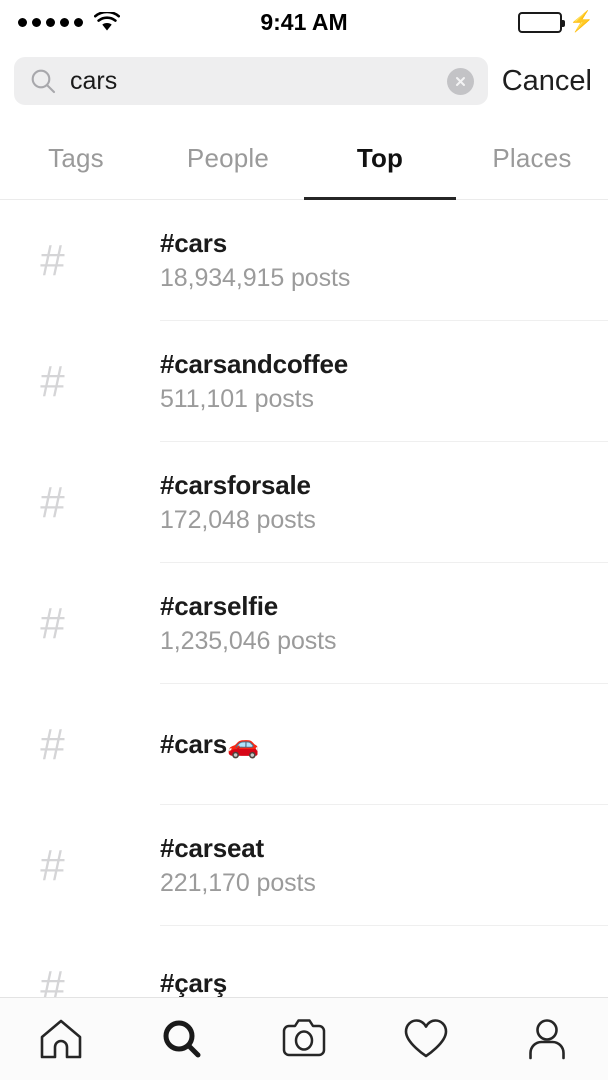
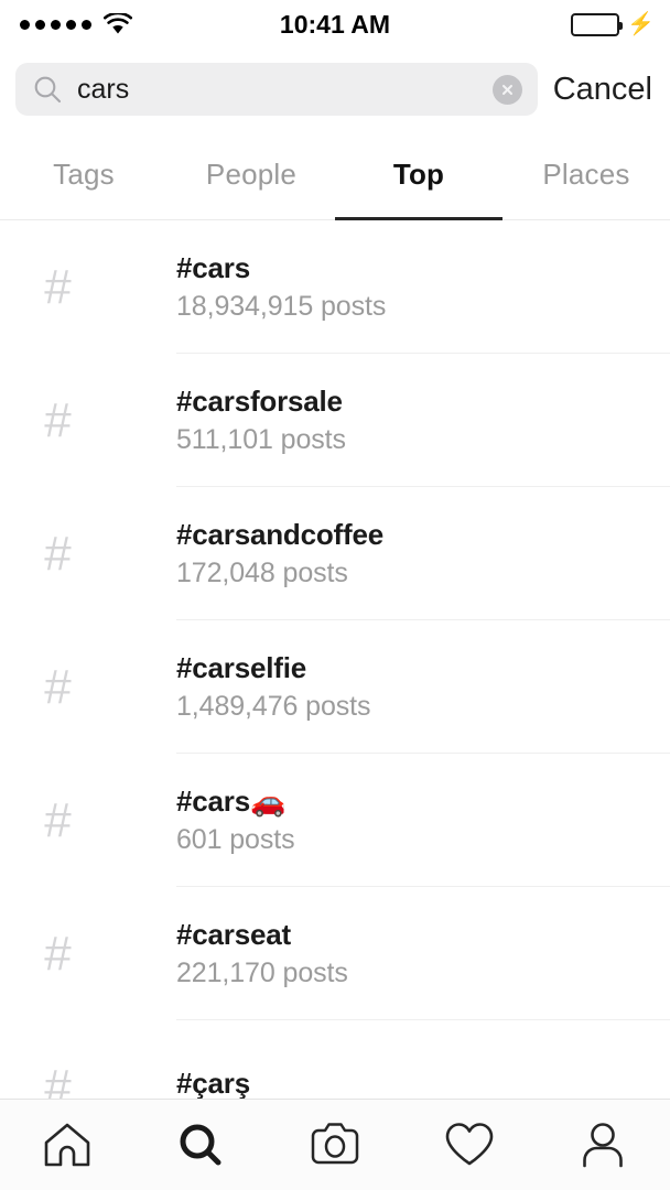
- 9:41 AM
+ 10:41 AM
  ⚡
  cars
  Cancel
  Tags
  People
  Top
  Places
  #
  #cars
  18,934,915 posts
  #
- #carsandcoffee
+ #carsforsale
  511,101 posts
  #
- #carsforsale
+ #carsandcoffee
  172,048 posts
  #
  #carselfie
- 1,235,046 posts
+ 1,489,476 posts
  #
  #cars🚗
+ 601 posts
  #
  #carseat
  221,170 posts
  #
  #çarş
